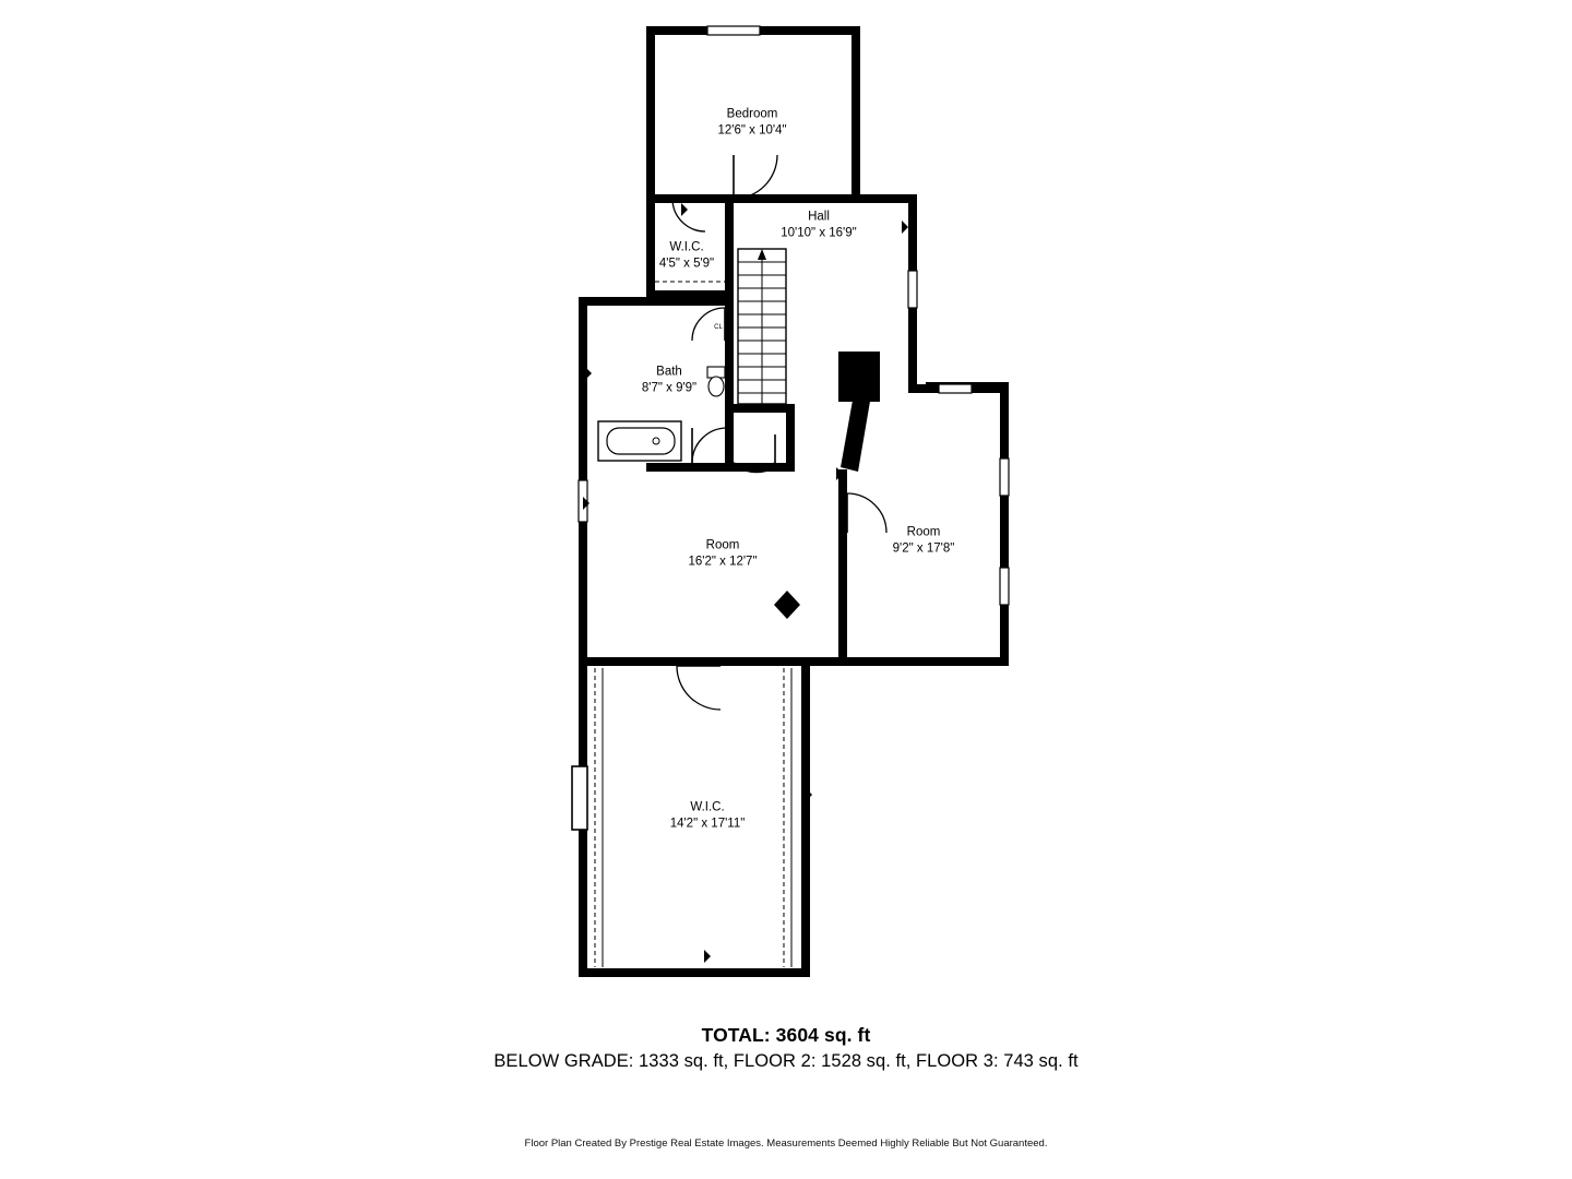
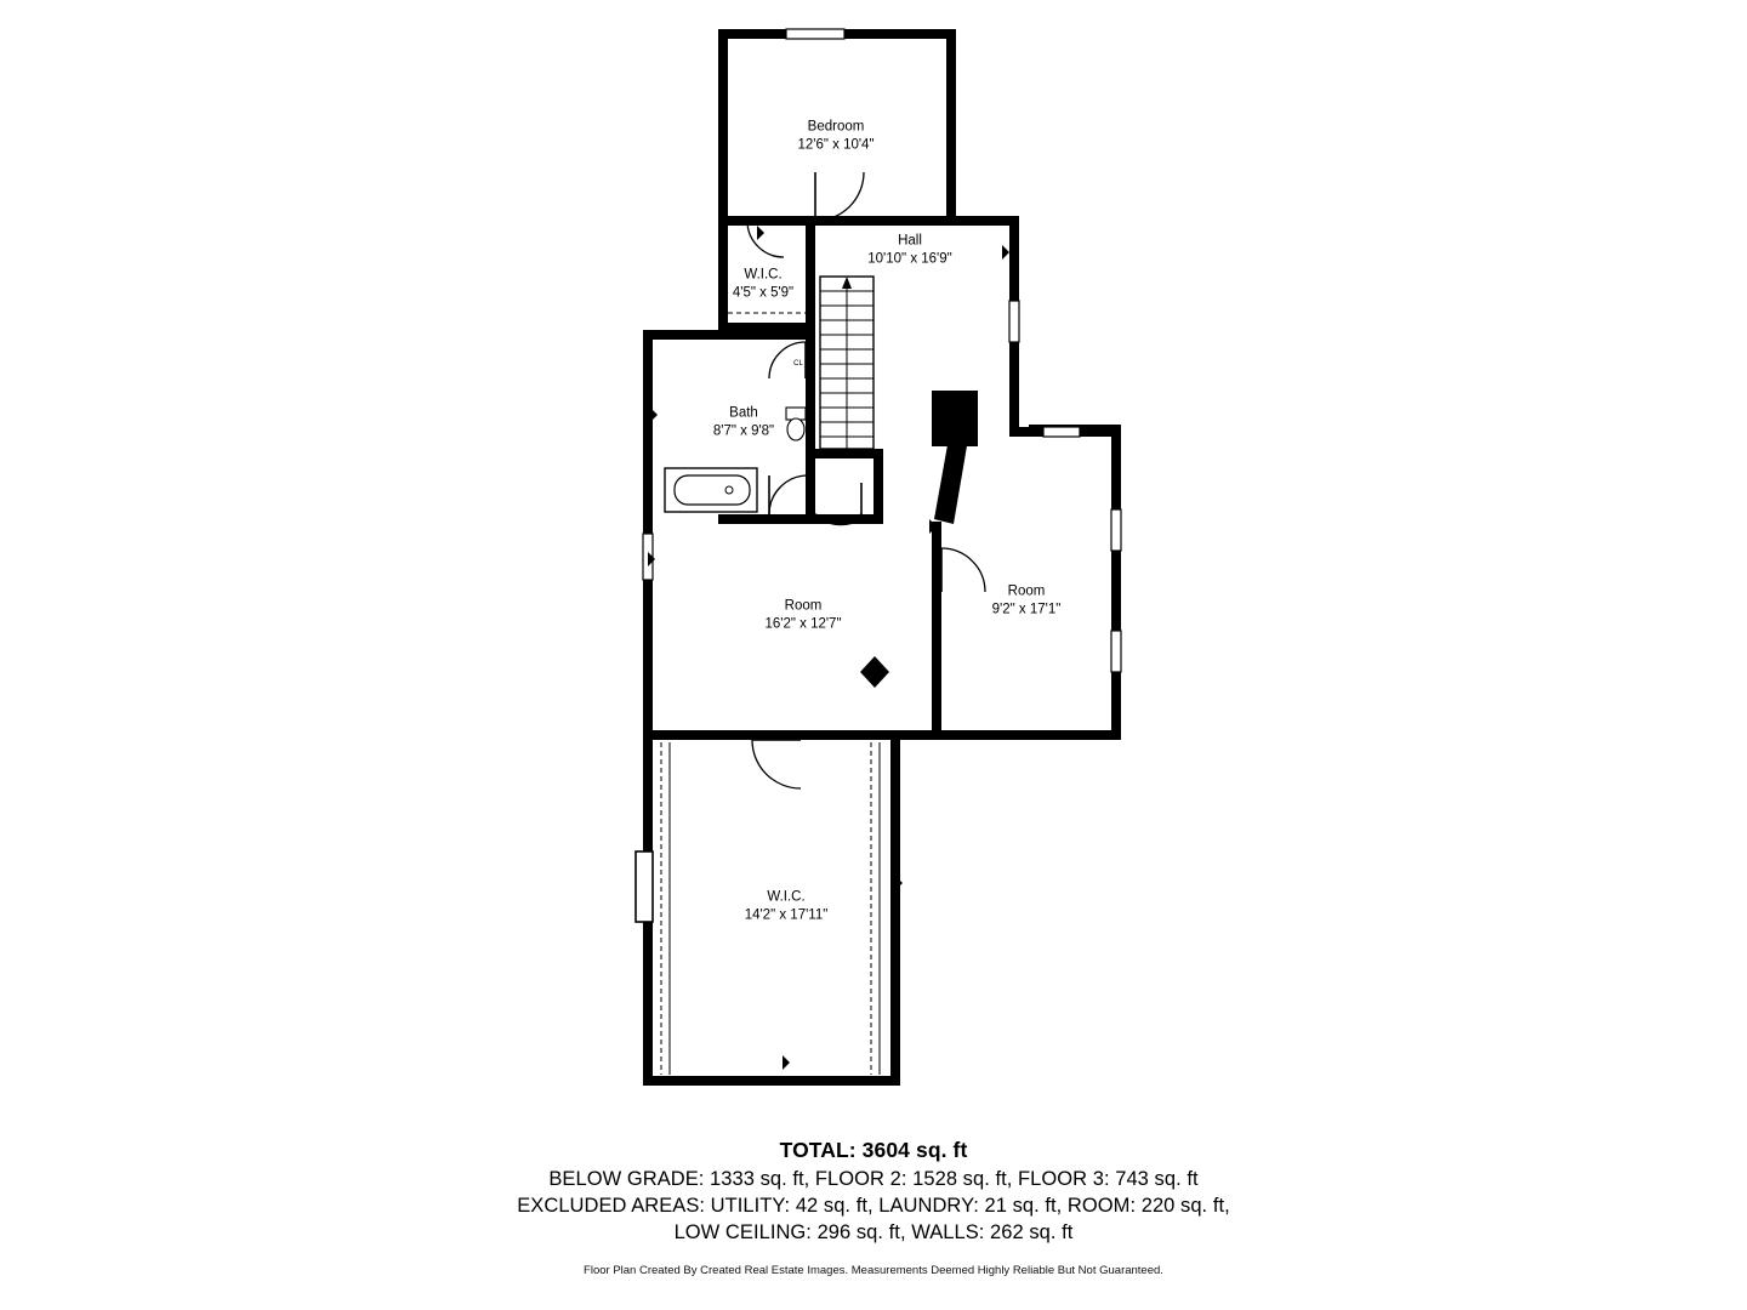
  Bedroom
  12'6" x 10'4"
  Hall
  10'10" x 16'9"
  W.I.C.
  4'5" x 5'9"
  Bath
- 8'7" x 9'9"
+ 8'7" x 9'8"
  Room
  16'2" x 12'7"
  Room
- 9'2" x 17'8"
+ 9'2" x 17'1"
  W.I.C.
  14'2" x 17'11"
  TOTAL: 3604 sq. ft
  BELOW GRADE: 1333 sq. ft, FLOOR 2: 1528 sq. ft, FLOOR 3: 743 sq. ft
+ EXCLUDED AREAS: UTILITY: 42 sq. ft, LAUNDRY: 21 sq. ft, ROOM: 220 sq. ft,
+ LOW CEILING: 296 sq. ft, WALLS: 262 sq. ft
- Floor Plan Created By Prestige Real Estate Images. Measurements Deemed Highly Reliable But Not Guaranteed.
+ Floor Plan Created By Created Real Estate Images. Measurements Deemed Highly Reliable But Not Guaranteed.
